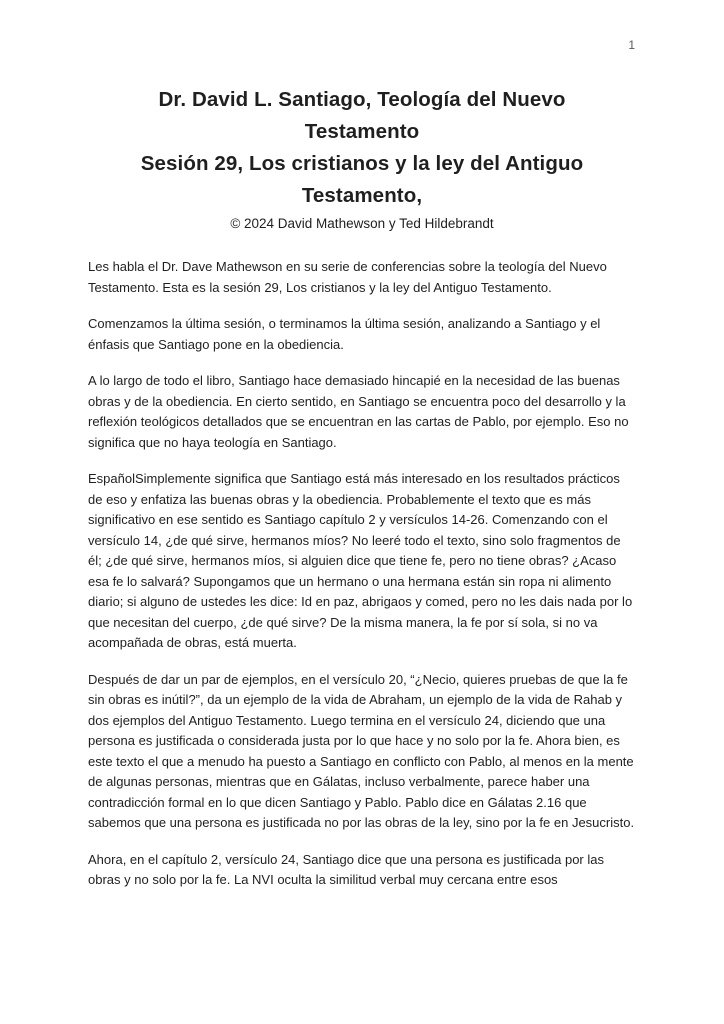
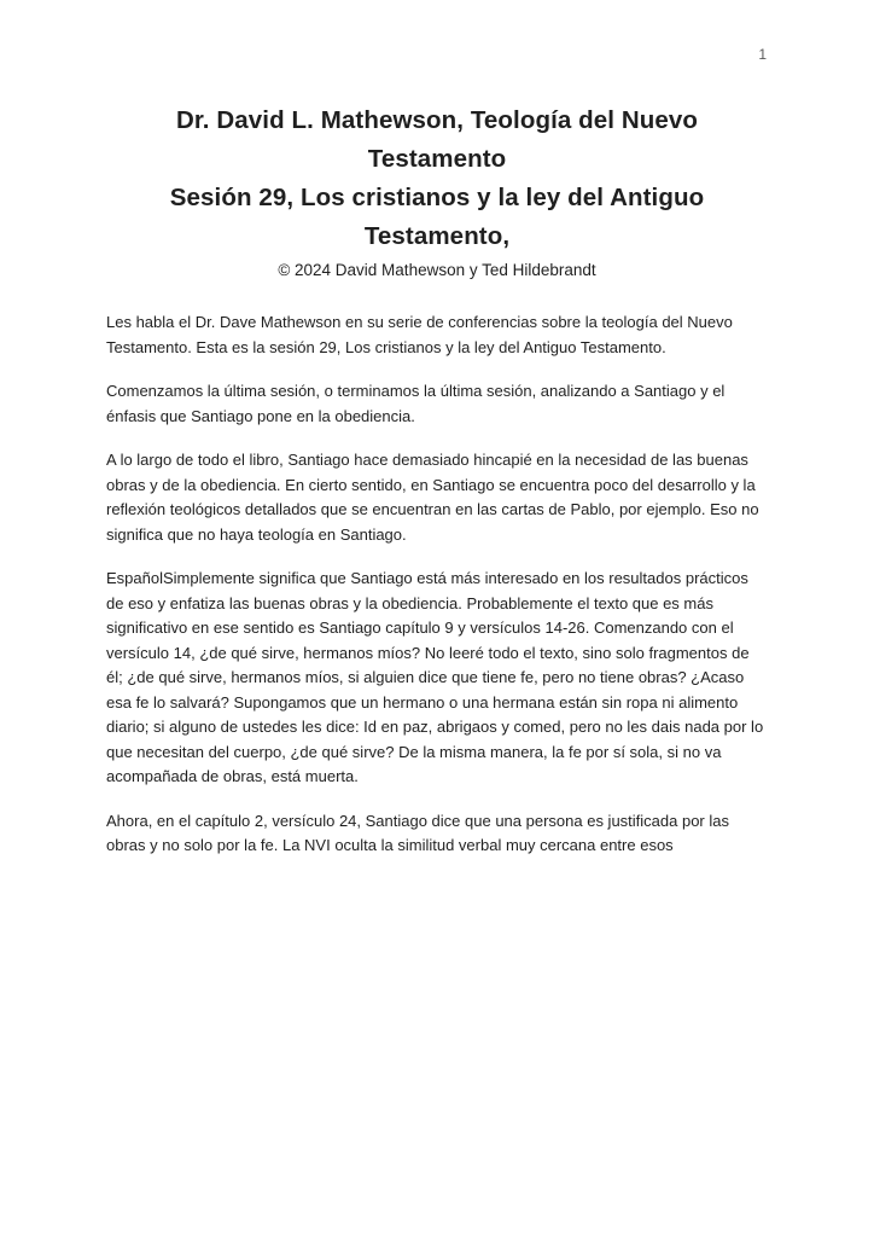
  1
- Dr. David L. Santiago, Teología del Nuevo
+ Dr. David L. Mathewson, Teología del Nuevo
  Testamento
  Sesión 29, Los cristianos y la ley del Antiguo
  Testamento,
  © 2024 David Mathewson y Ted Hildebrandt
  Les habla el Dr. Dave Mathewson en su serie de conferencias sobre la teología del Nuevo Testamento. Esta es la sesión 29, Los cristianos y la ley del Antiguo Testamento.
  Comenzamos la última sesión, o terminamos la última sesión, analizando a Santiago y el énfasis que Santiago pone en la obediencia.
  A lo largo de todo el libro, Santiago hace demasiado hincapié en la necesidad de las buenas obras y de la obediencia. En cierto sentido, en Santiago se encuentra poco del desarrollo y la reflexión teológicos detallados que se encuentran en las cartas de Pablo, por ejemplo. Eso no significa que no haya teología en Santiago.
- EspañolSimplemente significa que Santiago está más interesado en los resultados prácticos de eso y enfatiza las buenas obras y la obediencia. Probablemente el texto que es más significativo en ese sentido es Santiago capítulo 2 y versículos 14-26. Comenzando con el versículo 14, ¿de qué sirve, hermanos míos? No leeré todo el texto, sino solo fragmentos de él; ¿de qué sirve, hermanos míos, si alguien dice que tiene fe, pero no tiene obras? ¿Acaso esa fe lo salvará? Supongamos que un hermano o una hermana están sin ropa ni alimento diario; si alguno de ustedes les dice: Id en paz, abrigaos y comed, pero no les dais nada por lo que necesitan del cuerpo, ¿de qué sirve? De la misma manera, la fe por sí sola, si no va acompañada de obras, está muerta.
+ EspañolSimplemente significa que Santiago está más interesado en los resultados prácticos de eso y enfatiza las buenas obras y la obediencia. Probablemente el texto que es más significativo en ese sentido es Santiago capítulo 9 y versículos 14-26. Comenzando con el versículo 14, ¿de qué sirve, hermanos míos? No leeré todo el texto, sino solo fragmentos de él; ¿de qué sirve, hermanos míos, si alguien dice que tiene fe, pero no tiene obras? ¿Acaso esa fe lo salvará? Supongamos que un hermano o una hermana están sin ropa ni alimento diario; si alguno de ustedes les dice: Id en paz, abrigaos y comed, pero no les dais nada por lo que necesitan del cuerpo, ¿de qué sirve? De la misma manera, la fe por sí sola, si no va acompañada de obras, está muerta.
- Después de dar un par de ejemplos, en el versículo 20, “¿Necio, quieres pruebas de que la fe sin obras es inútil?”, da un ejemplo de la vida de Abraham, un ejemplo de la vida de Rahab y dos ejemplos del Antiguo Testamento. Luego termina en el versículo 24, diciendo que una persona es justificada o considerada justa por lo que hace y no solo por la fe. Ahora bien, es este texto el que a menudo ha puesto a Santiago en conflicto con Pablo, al menos en la mente de algunas personas, mientras que en Gálatas, incluso verbalmente, parece haber una contradicción formal en lo que dicen Santiago y Pablo. Pablo dice en Gálatas 2.16 que sabemos que una persona es justificada no por las obras de la ley, sino por la fe en Jesucristo.
  Ahora, en el capítulo 2, versículo 24, Santiago dice que una persona es justificada por las obras y no solo por la fe. La NVI oculta la similitud verbal muy cercana entre esos
